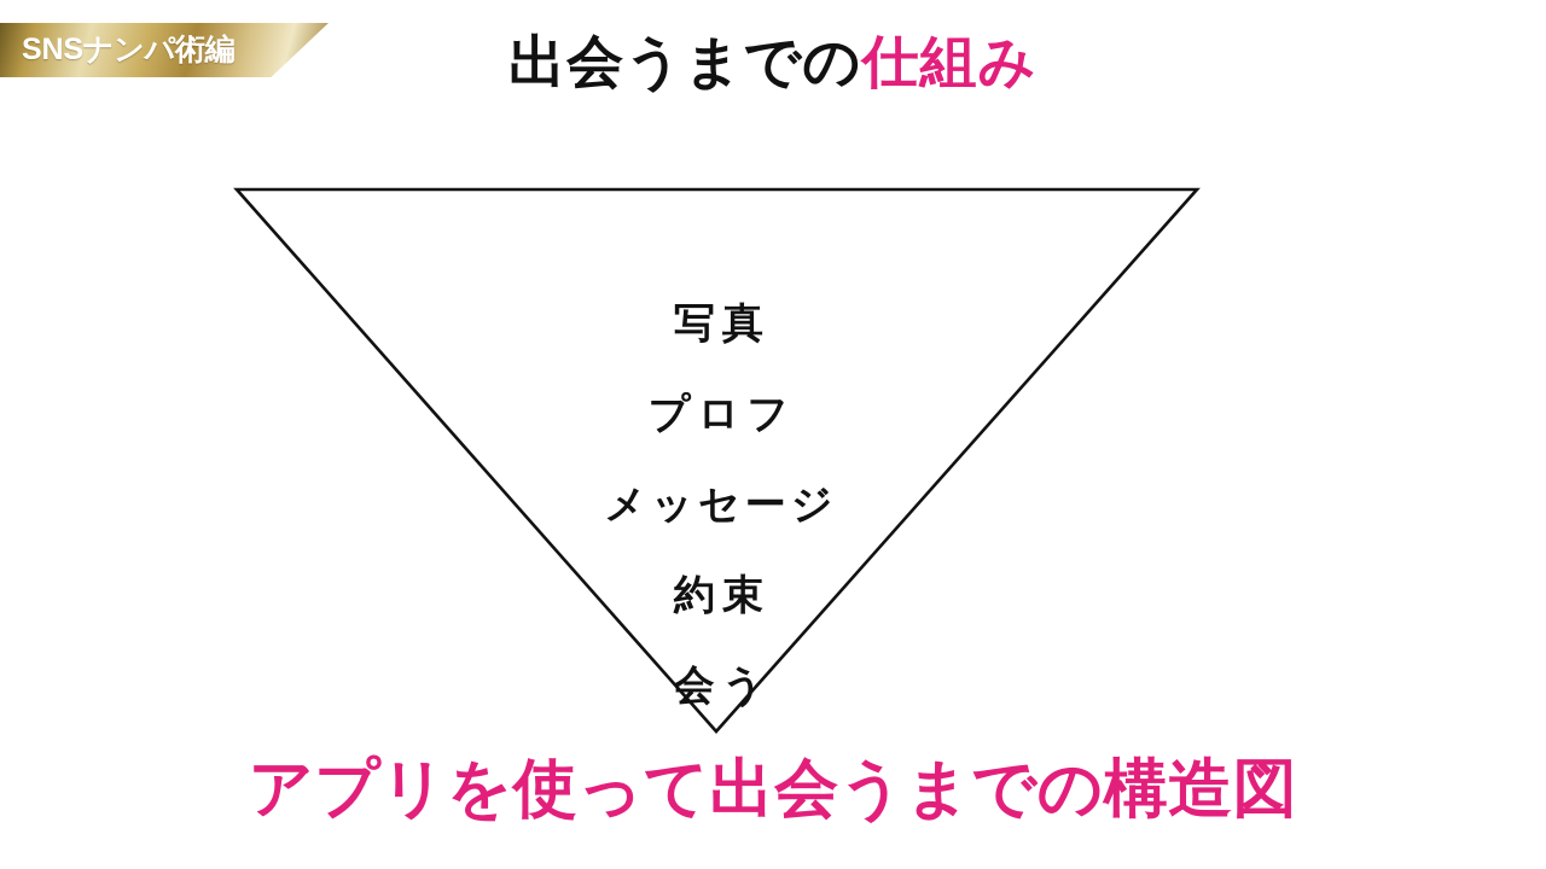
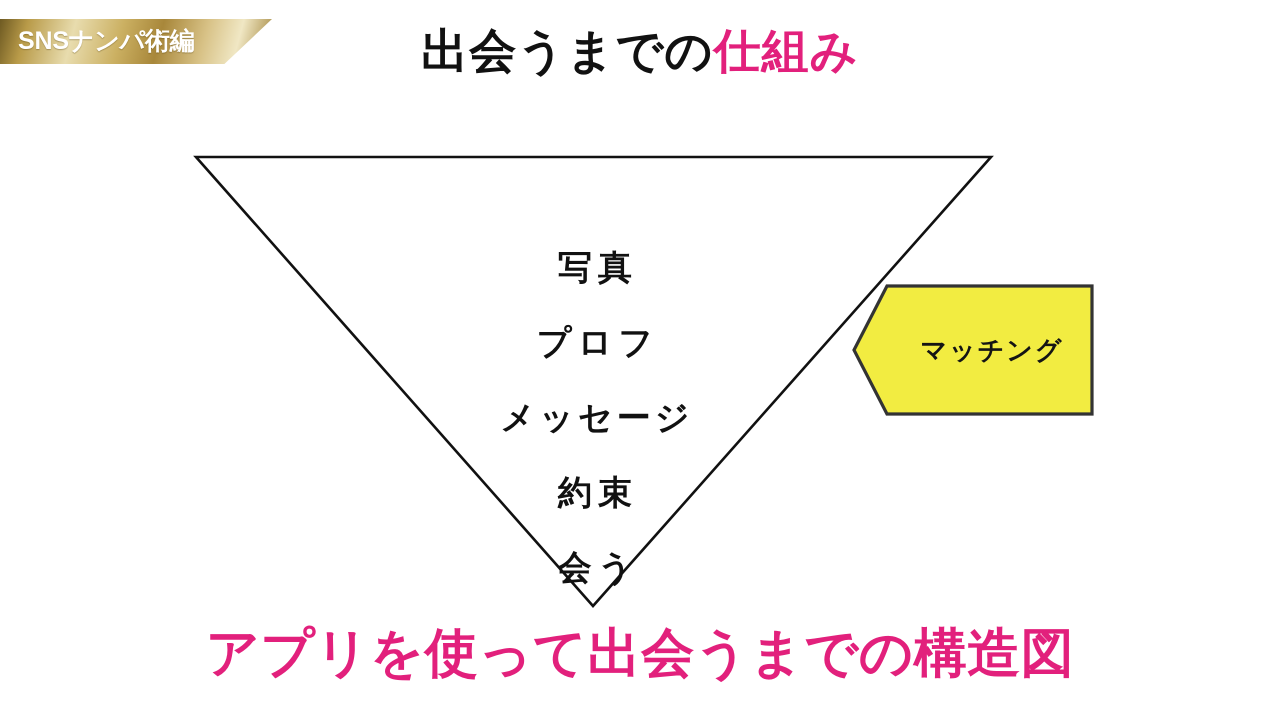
  SNSナンパ術編
  出会うまでの仕組み
  写真
  プロフ
  メッセージ
  約束
  会う
+ マッチング
  アプリを使って出会うまでの構造図
